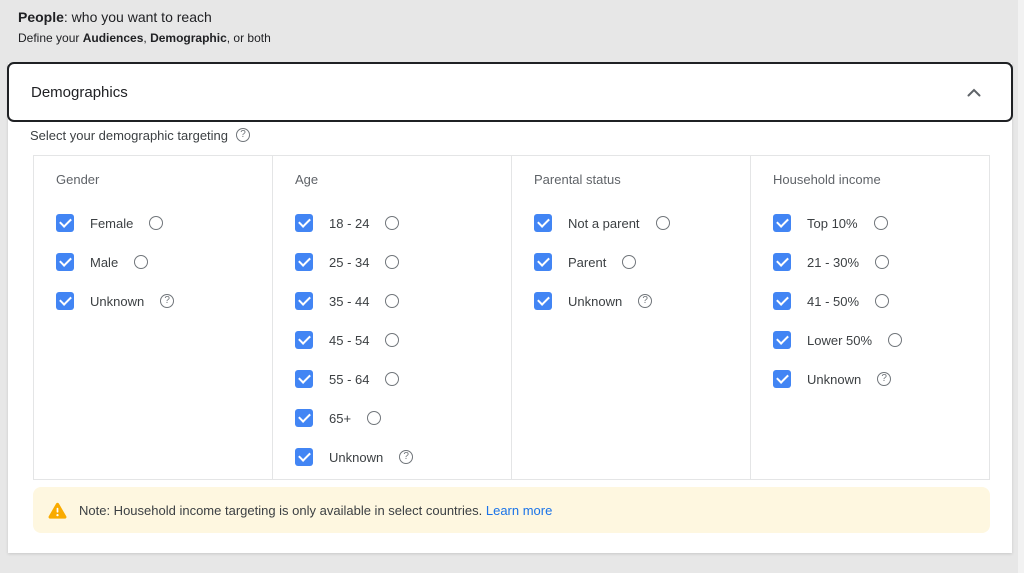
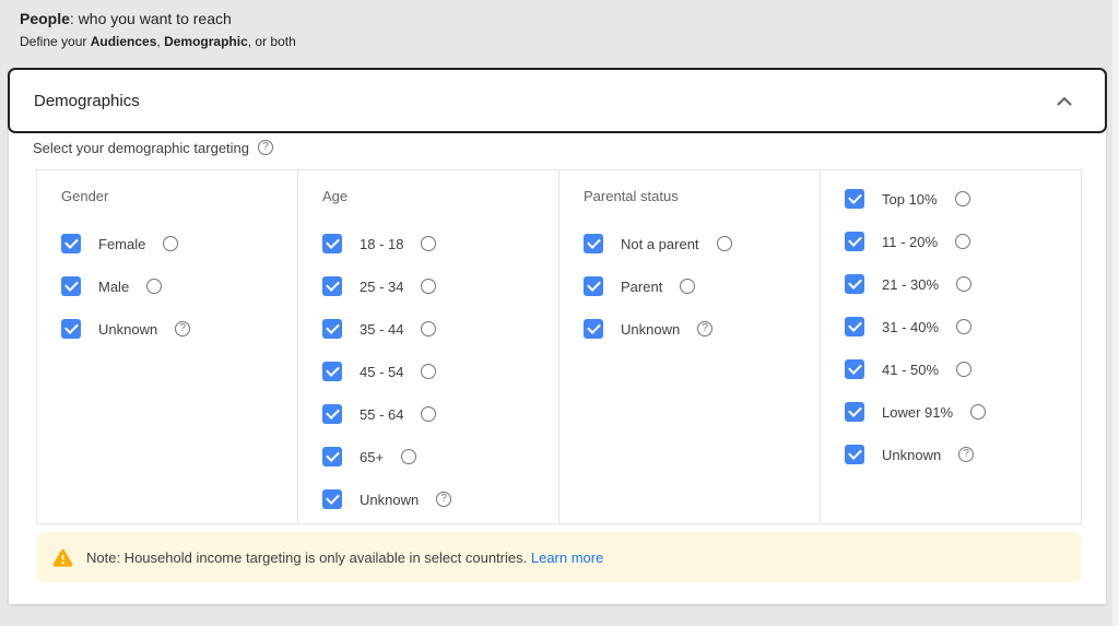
  People: who you want to reach
  Define your Audiences, Demographic, or both
  Demographics
  Select your demographic targeting
  ?
  Gender
  Female
  Male
  Unknown
  ?
  Age
- 18 - 24
+ 18 - 18
  25 - 34
  35 - 44
  45 - 54
  55 - 64
  65+
  Unknown
  ?
  Parental status
  Not a parent
  Parent
  Unknown
  ?
- Household income
  Top 10%
+ 11 - 20%
  21 - 30%
+ 31 - 40%
  41 - 50%
- Lower 50%
+ Lower 91%
  Unknown
  ?
  Note: Household income targeting is only available in select countries. Learn more
